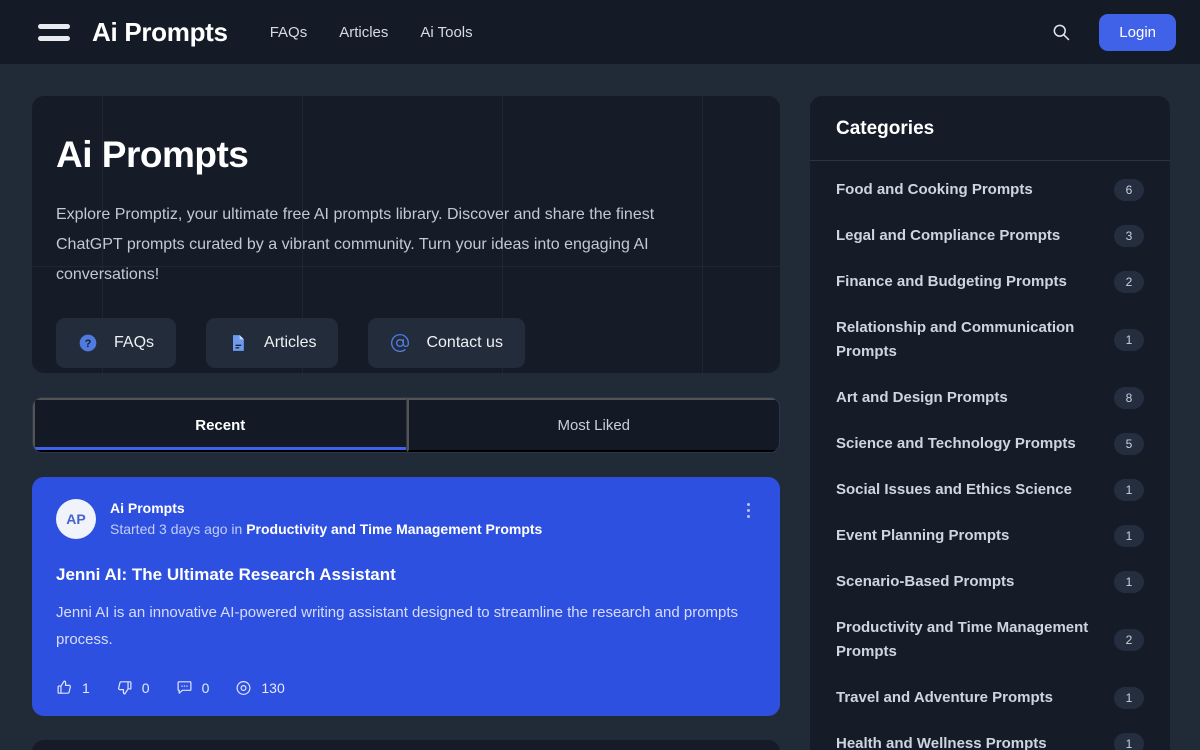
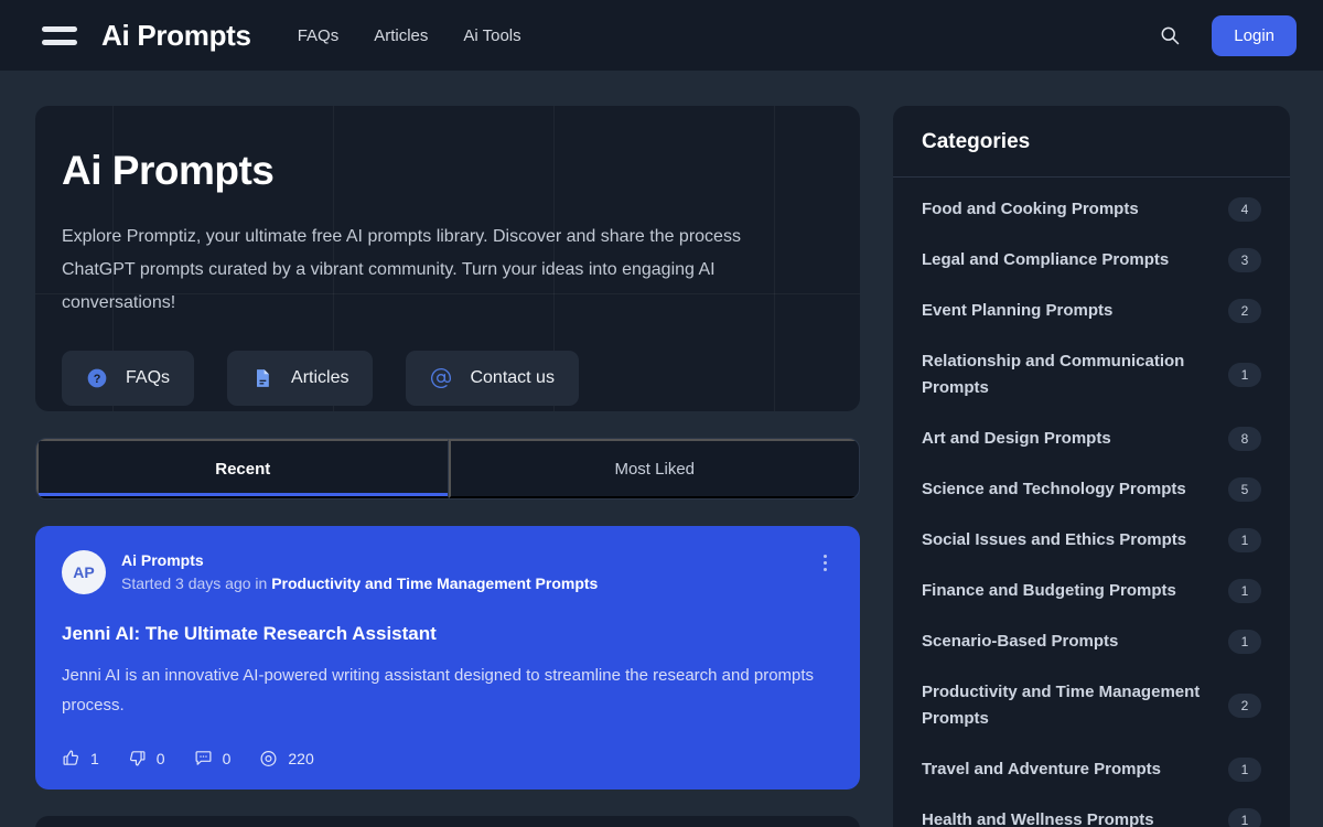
  Ai Prompts
  FAQs
  Articles
  Ai Tools
  Login
  Ai Prompts
- Explore Promptiz, your ultimate free AI prompts library. Discover and share the finest ChatGPT prompts curated by a vibrant community. Turn your ideas into engaging AI conversations!
+ Explore Promptiz, your ultimate free AI prompts library. Discover and share the process ChatGPT prompts curated by a vibrant community. Turn your ideas into engaging AI conversations!
  ?
  FAQs
  Articles
  Contact us
  Recent
  Most Liked
  AP
  Ai Prompts
  Started 3 days ago in Productivity and Time Management Prompts
  Jenni AI: The Ultimate Research Assistant
  Jenni AI is an innovative AI-powered writing assistant designed to streamline the research and prompts process.
  1
  0
  0
- 130
+ 220
  Categories
  Food and Cooking Prompts
- 6
+ 4
  Legal and Compliance Prompts
  3
- Finance and Budgeting Prompts
+ Event Planning Prompts
  2
  Relationship and Communication Prompts
  1
  Art and Design Prompts
  8
  Science and Technology Prompts
  5
- Social Issues and Ethics Science
+ Social Issues and Ethics Prompts
  1
- Event Planning Prompts
+ Finance and Budgeting Prompts
  1
  Scenario-Based Prompts
  1
  Productivity and Time Management Prompts
  2
  Travel and Adventure Prompts
  1
  Health and Wellness Prompts
  1
